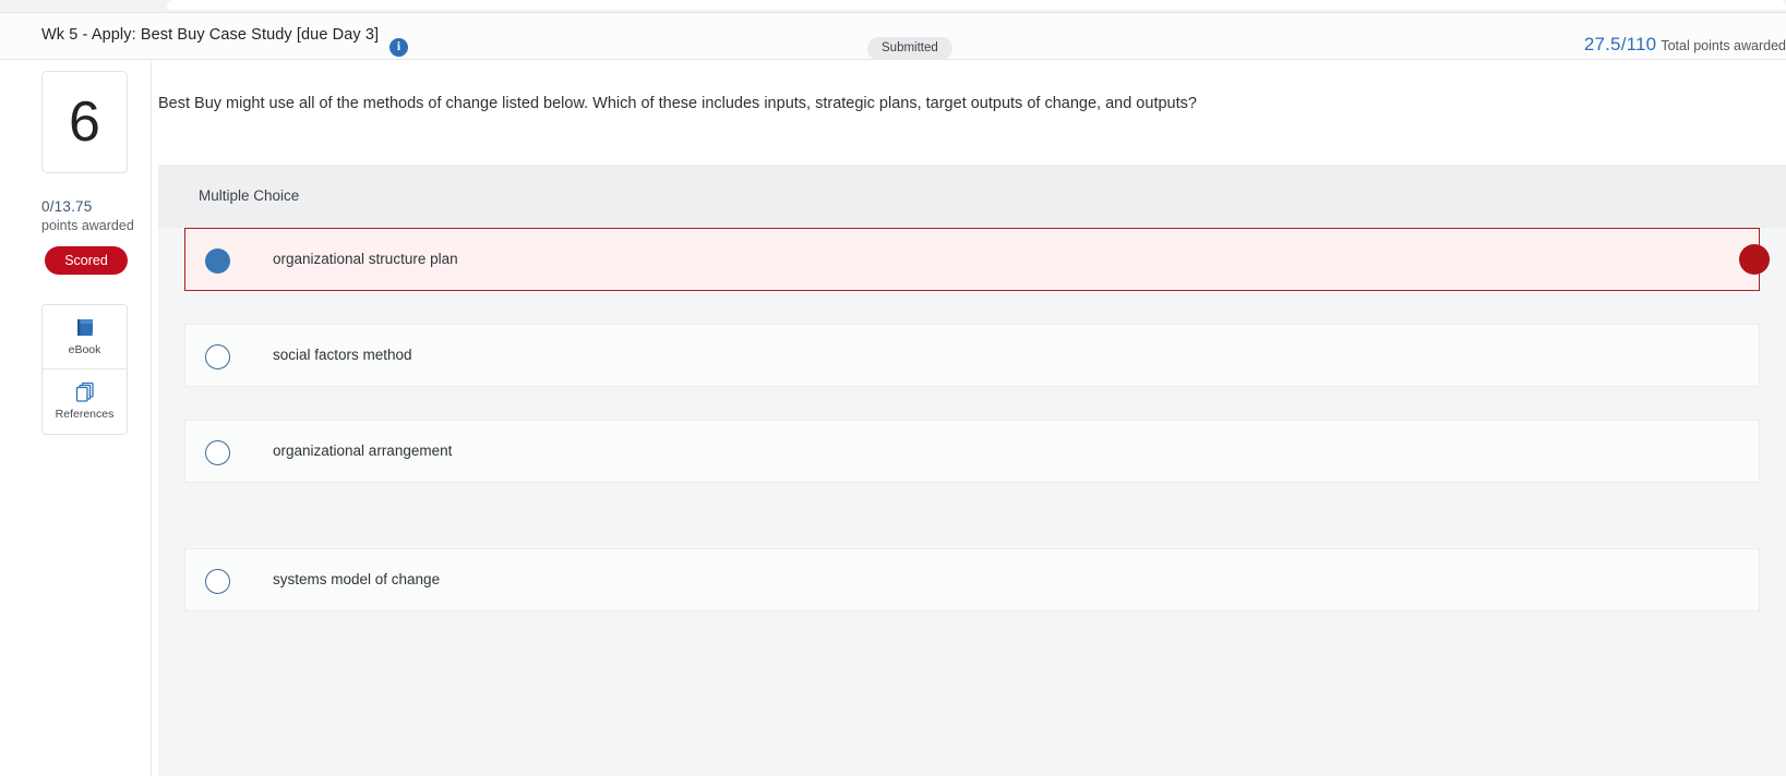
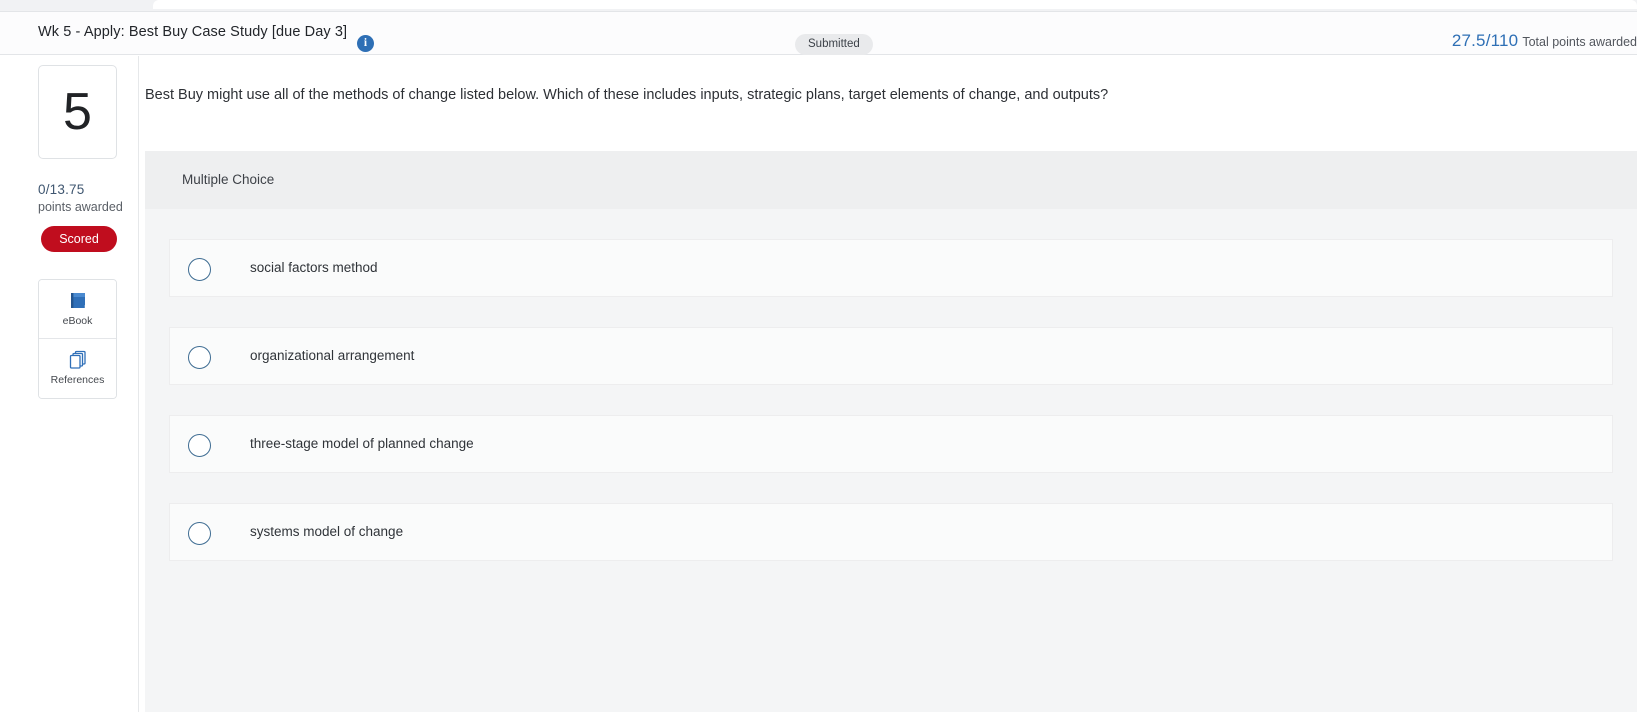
  Wk 5 - Apply: Best Buy Case Study [due Day 3]
  i
  Submitted
  27.5/110 Total points awarded
- 6
+ 5
  0/13.75
  points awarded
  Scored
  eBook
  References
- Best Buy might use all of the methods of change listed below. Which of these includes inputs, strategic plans, target outputs of change, and outputs?
+ Best Buy might use all of the methods of change listed below. Which of these includes inputs, strategic plans, target elements of change, and outputs?
  Multiple Choice
- organizational structure plan
  social factors method
  organizational arrangement
+ three-stage model of planned change
  systems model of change
